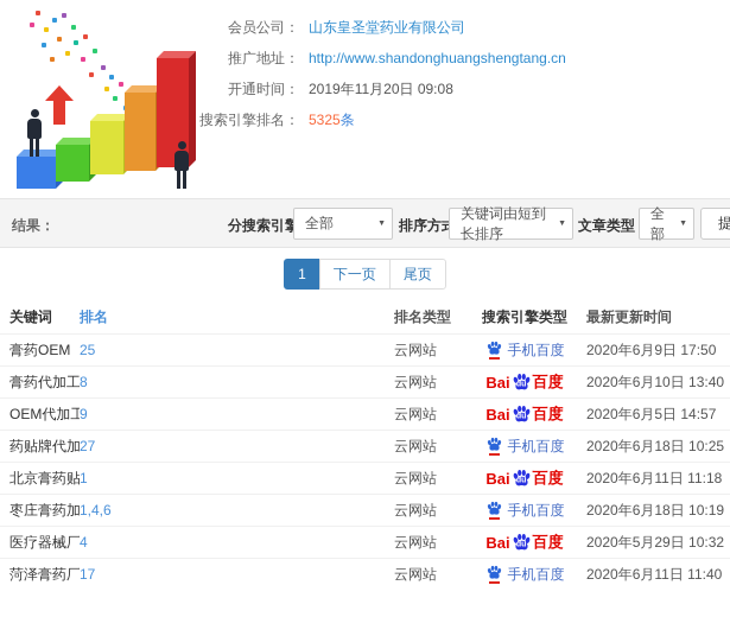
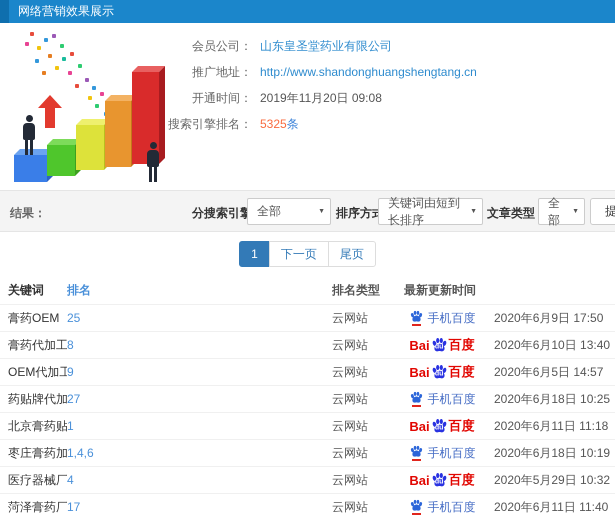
+ 网络营销效果展示
  会员公司：
  山东皇圣堂药业有限公司
  推广地址：
  http://www.shandonghuangshengtang.cn
  开通时间：
  2019年11月20日 09:08
  搜索引擎排名：
  5325条
  结果：
  分搜索引擎
  全部
  排序方
  关键词由短到长排序
  文章类型
  全部
  1
  下一页
  尾页
  关键词
  排名
  排名类型
- 搜索引擎类型
  最新更新时间
  膏药OEM
  25
  云网站
  手机百度
  2020年6月9日 17:50
  膏药代加工
  8
  云网站
  Bai
  百度
  2020年6月10日 13:40
  OEM代加工
  9
  云网站
  Bai
  百度
  2020年6月5日 14:57
  药贴牌代加
  27
  云网站
  手机百度
  2020年6月18日 10:25
  北京膏药贴
  1
  云网站
  Bai
  百度
  2020年6月11日 11:18
  枣庄膏药加
  1,4,6
  云网站
  手机百度
  2020年6月18日 10:19
  医疗器械厂
  4
  云网站
  Bai
  百度
  2020年5月29日 10:32
  菏泽膏药厂
  17
  云网站
  手机百度
  2020年6月11日 11:40
